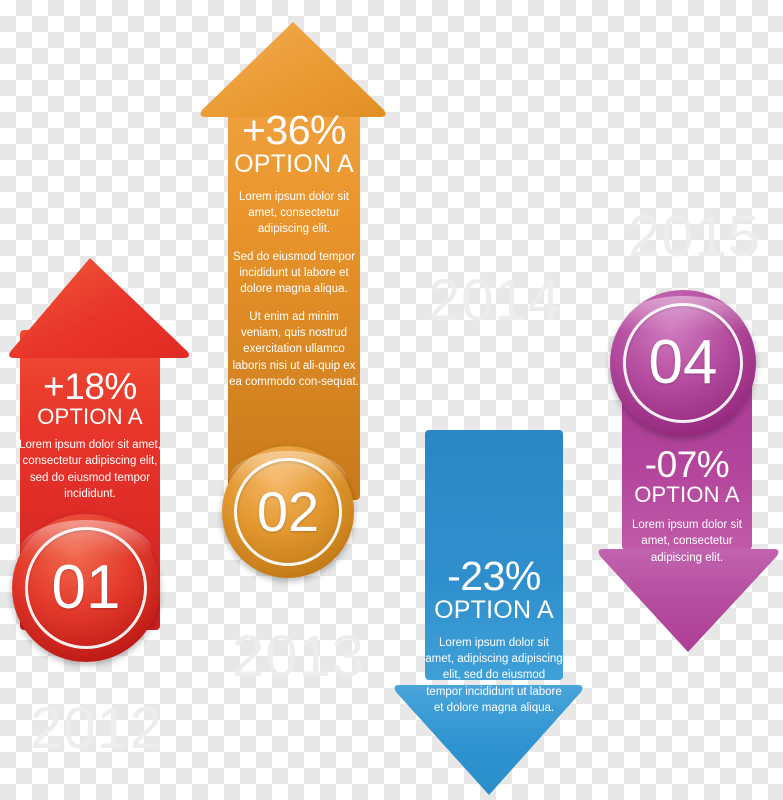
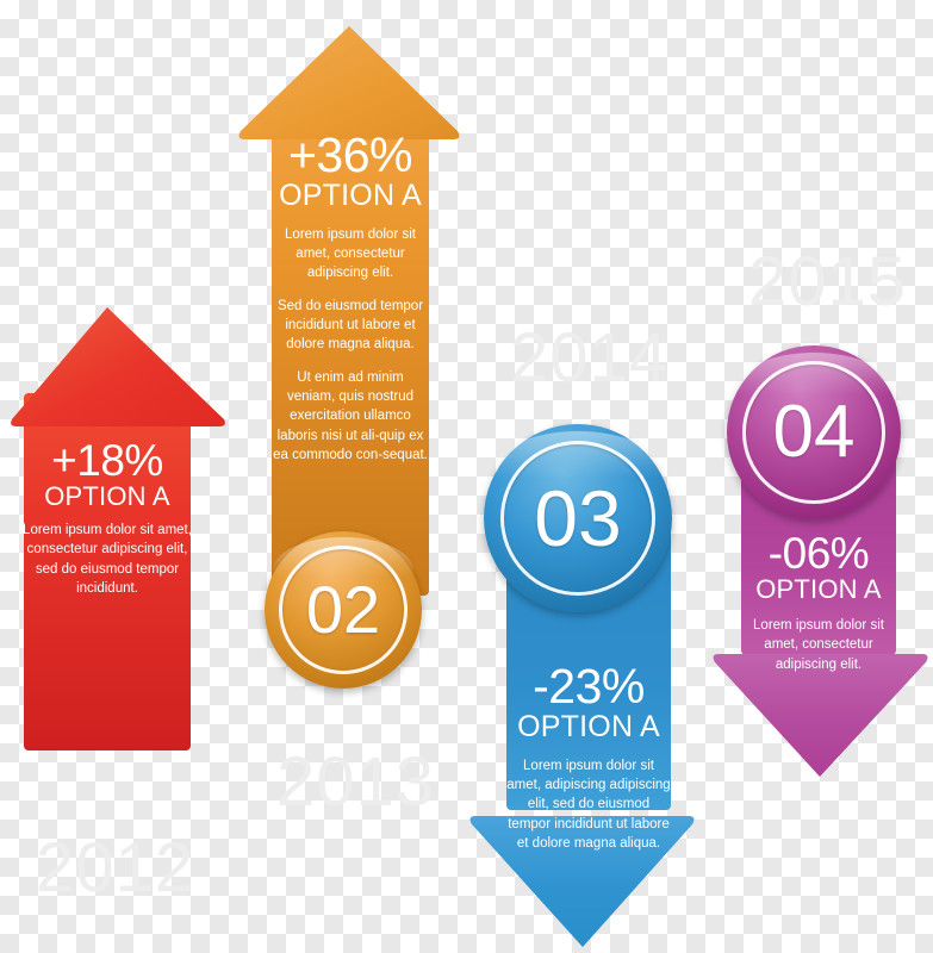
  +18%
  OPTION A
  Lorem ipsum dolor sit amet, consectetur adipiscing elit, sed do eiusmod tempor incididunt.
  +36%
  OPTION A
  Lorem ipsum dolor sit amet, consectetur adipiscing elit.
  Sed do eiusmod tempor incididunt ut labore et dolore magna aliqua.
  Ut enim ad minim veniam, quis nostrud exercitation ullamco laboris nisi ut ali-quip ex ea commodo con-sequat.
  -23%
  OPTION A
  Lorem ipsum dolor sit amet, adipiscing adipiscing elit, sed do eiusmod tempor incididunt ut labore et dolore magna aliqua.
- -07%
+ -06%
  OPTION A
  Lorem ipsum dolor sit amet, consectetur adipiscing elit.
- 01
  02
+ 03
  04
